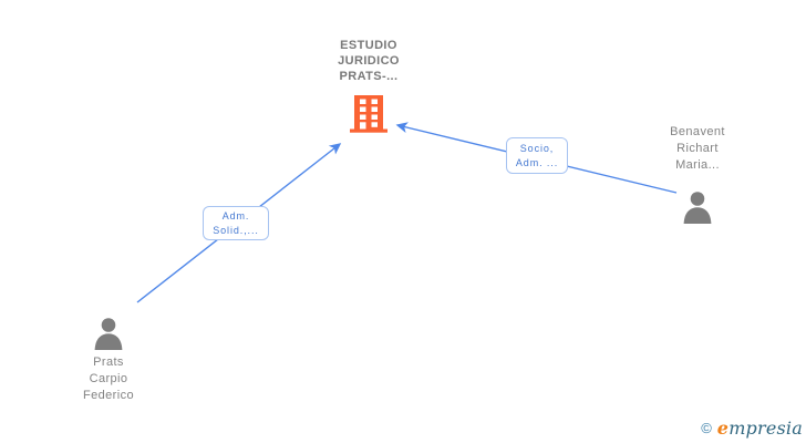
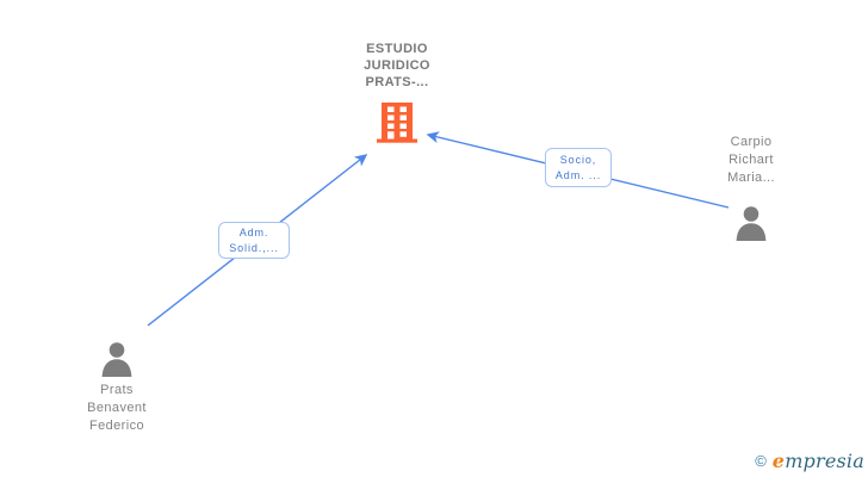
  ESTUDIO
  JURIDICO
  PRATS-...
  Prats
- Carpio
+ Benavent
  Federico
- Benavent
+ Carpio
  Richart
  Maria...
  Adm.
  Solid.,...
  Socio,
  Adm. ...
  ©
  empresia
